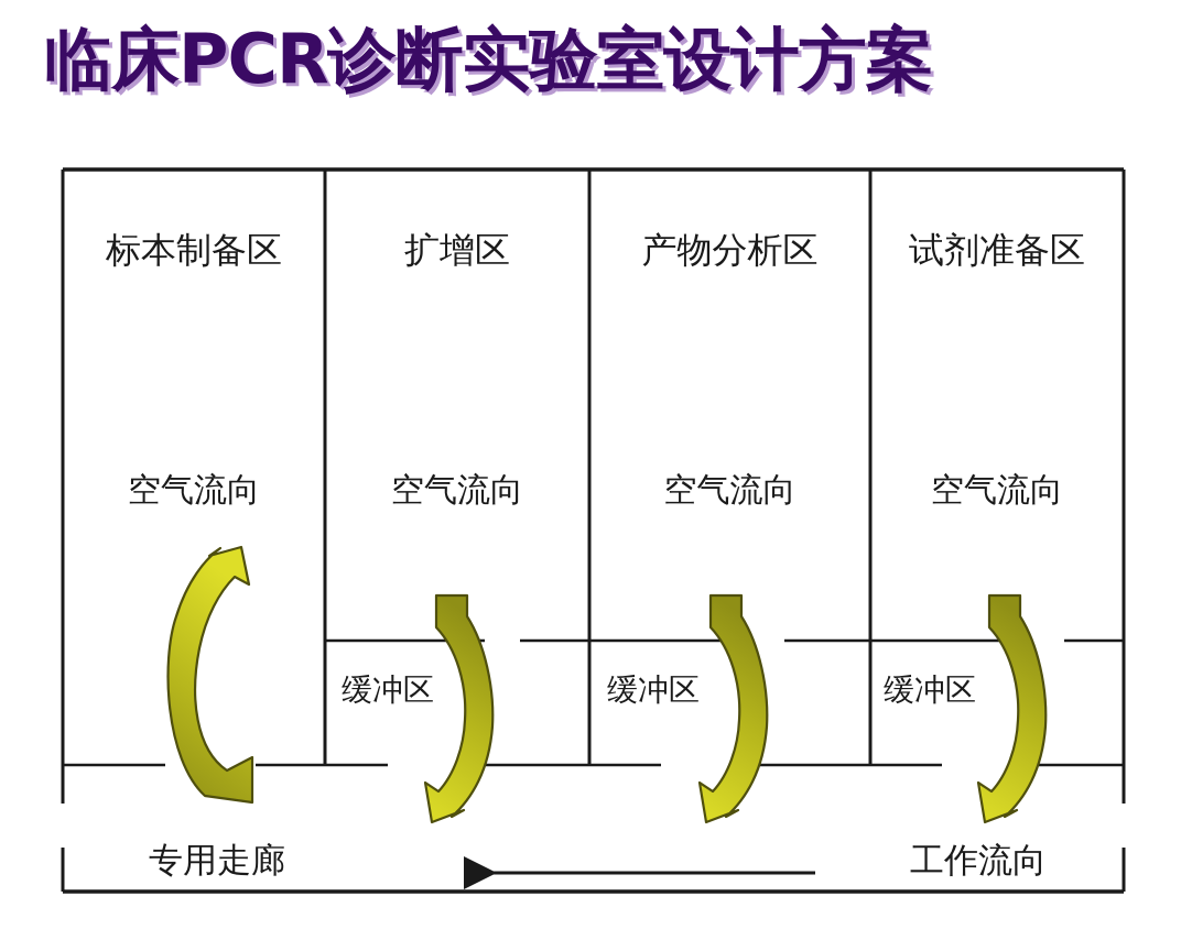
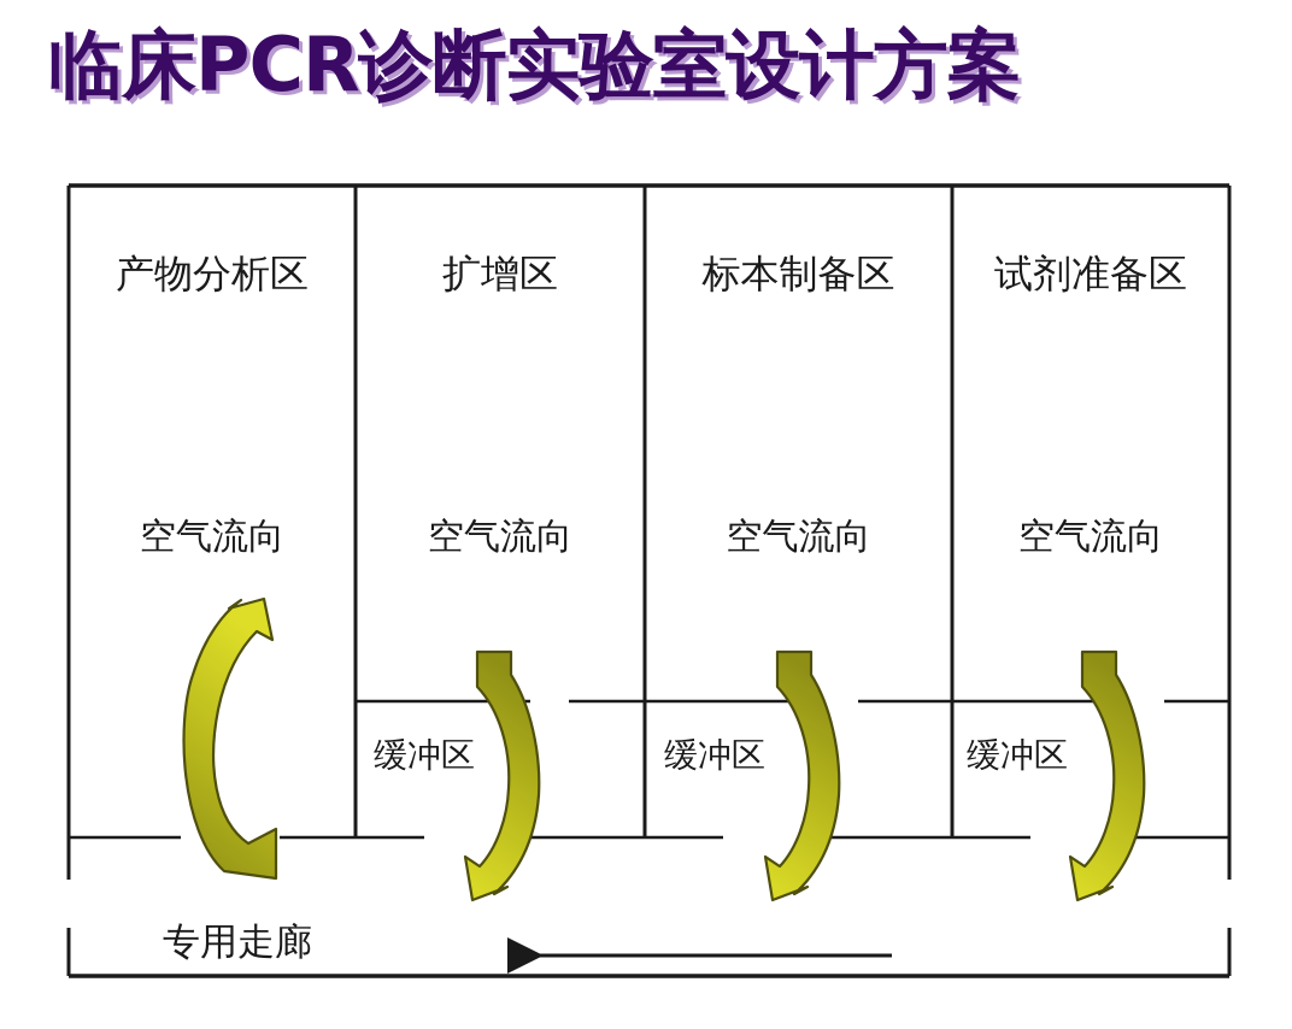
  临床PCR诊断实验室设计方案
- 标本制备区
+ 产物分析区
  扩增区
- 产物分析区
+ 标本制备区
  试剂准备区
  空气流向
  空气流向
  空气流向
  空气流向
  缓冲区
  缓冲区
  缓冲区
  专用走廊
- 工作流向
